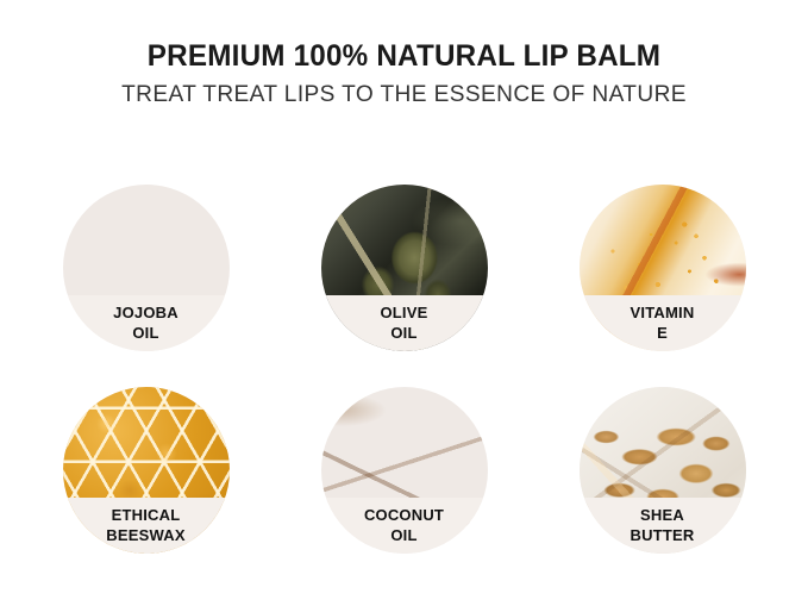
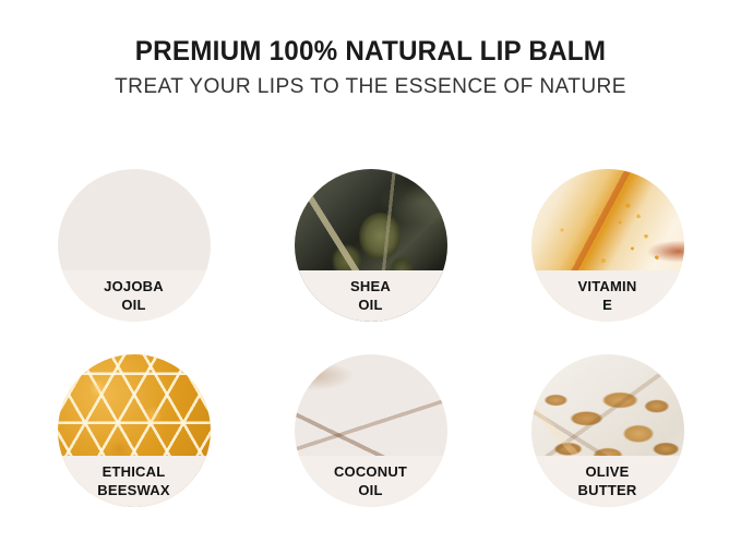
  PREMIUM 100% NATURAL LIP BALM
- TREAT TREAT LIPS TO THE ESSENCE OF NATURE
+ TREAT YOUR LIPS TO THE ESSENCE OF NATURE
  JOJOBA
  OIL
- OLIVE
+ SHEA
  OIL
  VITAMIN
  E
  ETHICAL
  BEESWAX
  COCONUT
  OIL
- SHEA
+ OLIVE
  BUTTER
